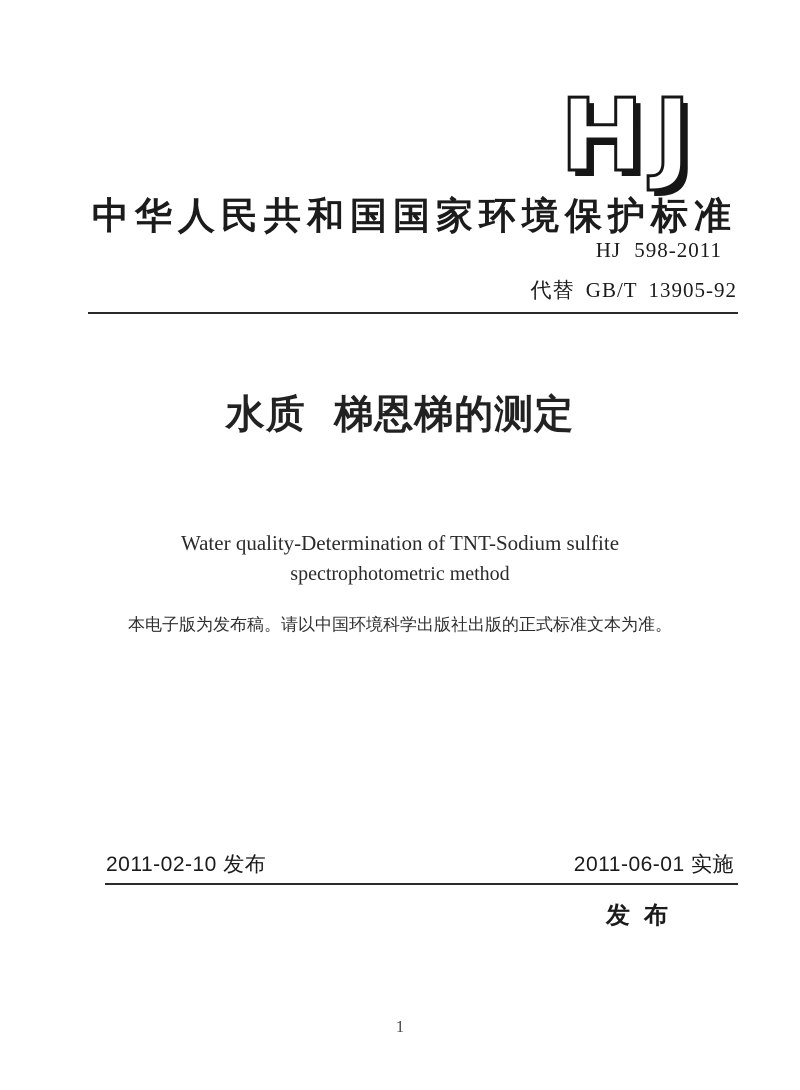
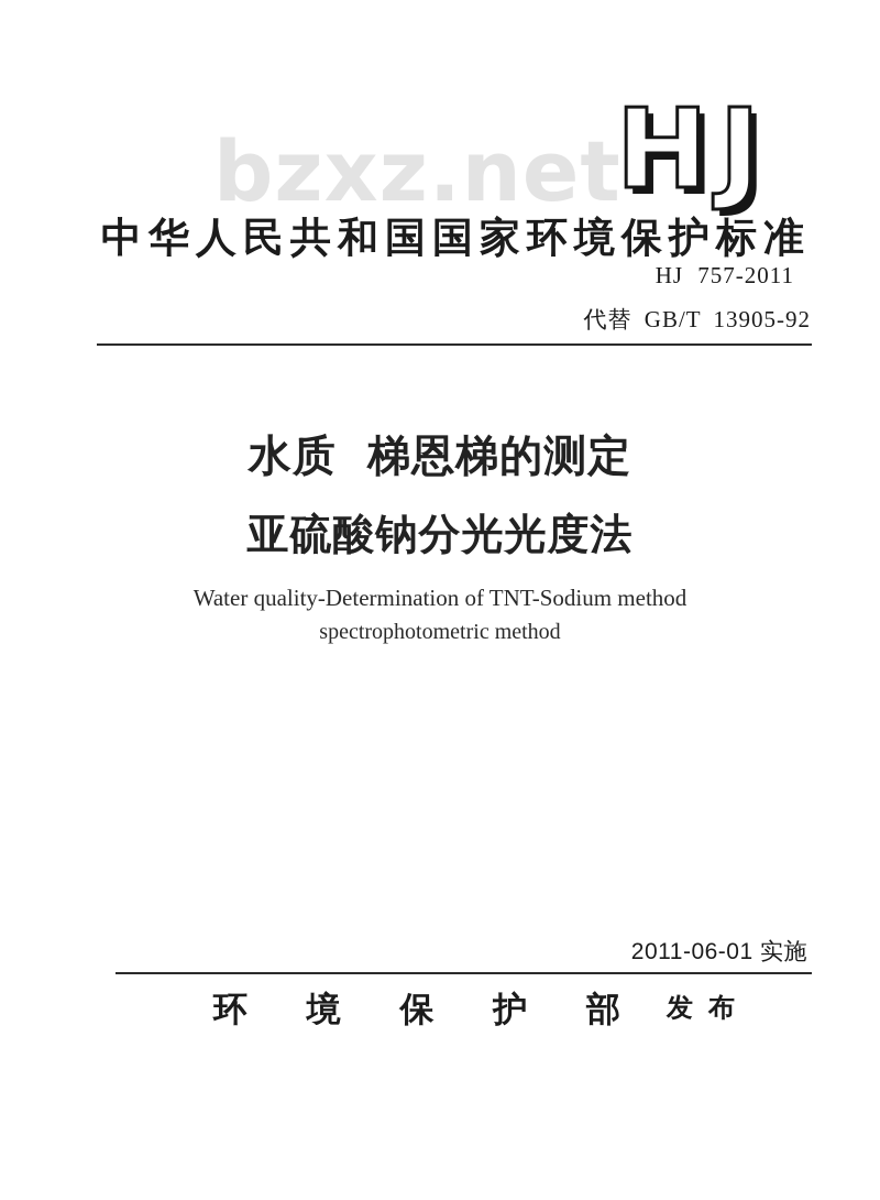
+ bzxz.net
  HJ
  中华人民共和国国家环境保护标准
- HJ 598-2011
+ HJ 757-2011
  代替 GB/T 13905-92
  水质 梯恩梯的测定
+ 亚硫酸钠分光光度法
- Water quality-Determination of TNT-Sodium sulfite
+ Water quality-Determination of TNT-Sodium method
  spectrophotometric method
- 本电子版为发布稿。请以中国环境科学出版社出版的正式标准文本为准。
- 2011-02-10 发布
  2011-06-01 实施
+ 环 境 保 护 部
  发 布
- 1
